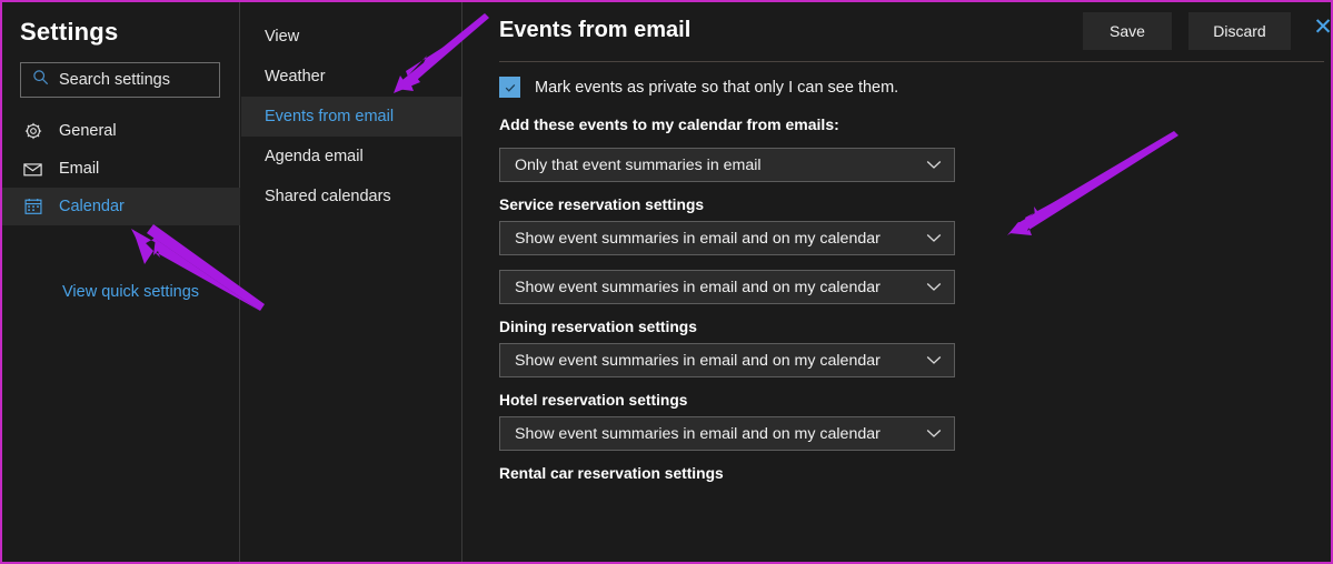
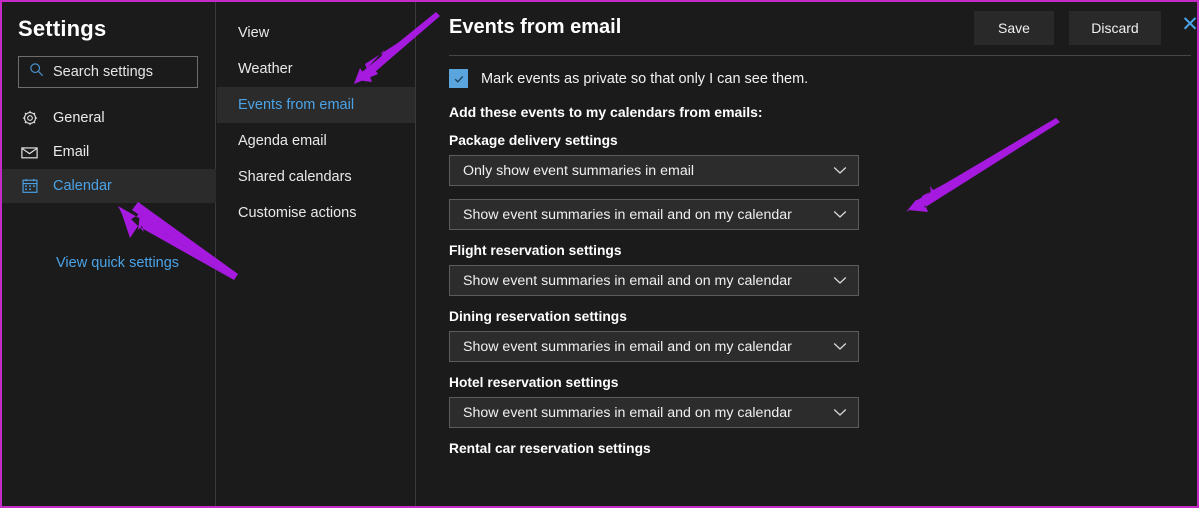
  Settings
  Search settings
  General
  Email
  Calendar
  View quick settings
  View
  Weather
  Events from email
  Agenda email
  Shared calendars
+ Customise actions
  Events from email
  Save
  Discard
  ✕
  Mark events as private so that only I can see them.
- Add these events to my calendar from emails:
+ Add these events to my calendars from emails:
+ Package delivery settings
- Only that event summaries in email
+ Only show event summaries in email
- Service reservation settings
  Show event summaries in email and on my calendar
+ Flight reservation settings
  Show event summaries in email and on my calendar
  Dining reservation settings
  Show event summaries in email and on my calendar
  Hotel reservation settings
  Show event summaries in email and on my calendar
  Rental car reservation settings
